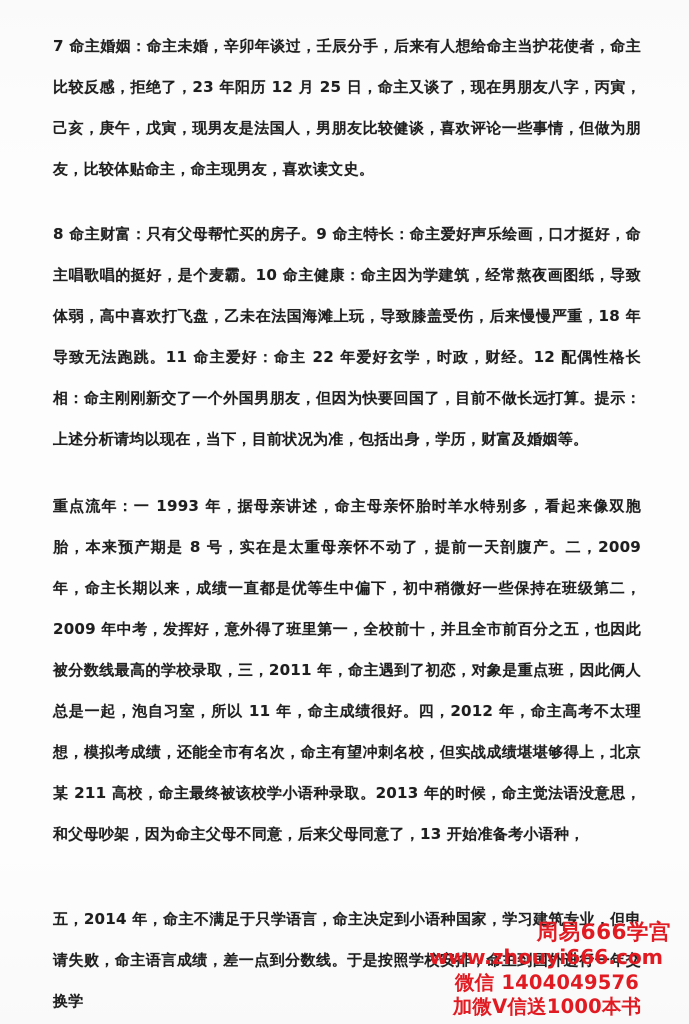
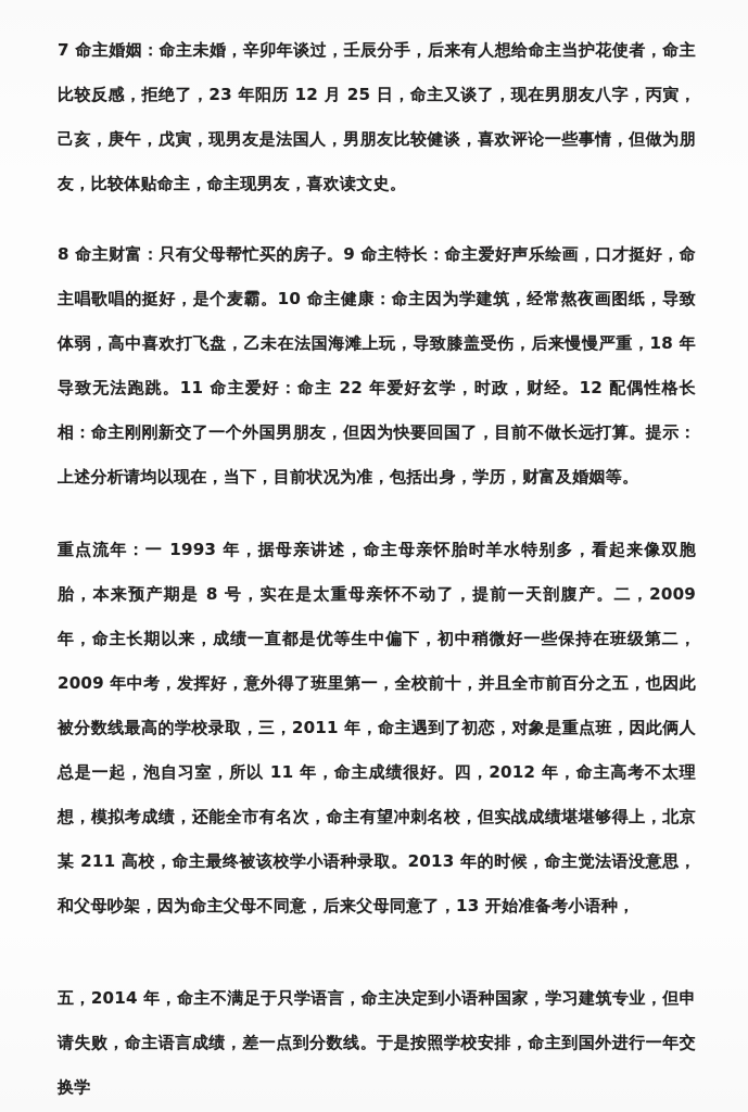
- 周易666学宫
- www.zhouyi666.com
- 微信 1404049576
- 加微V信送1000本书
